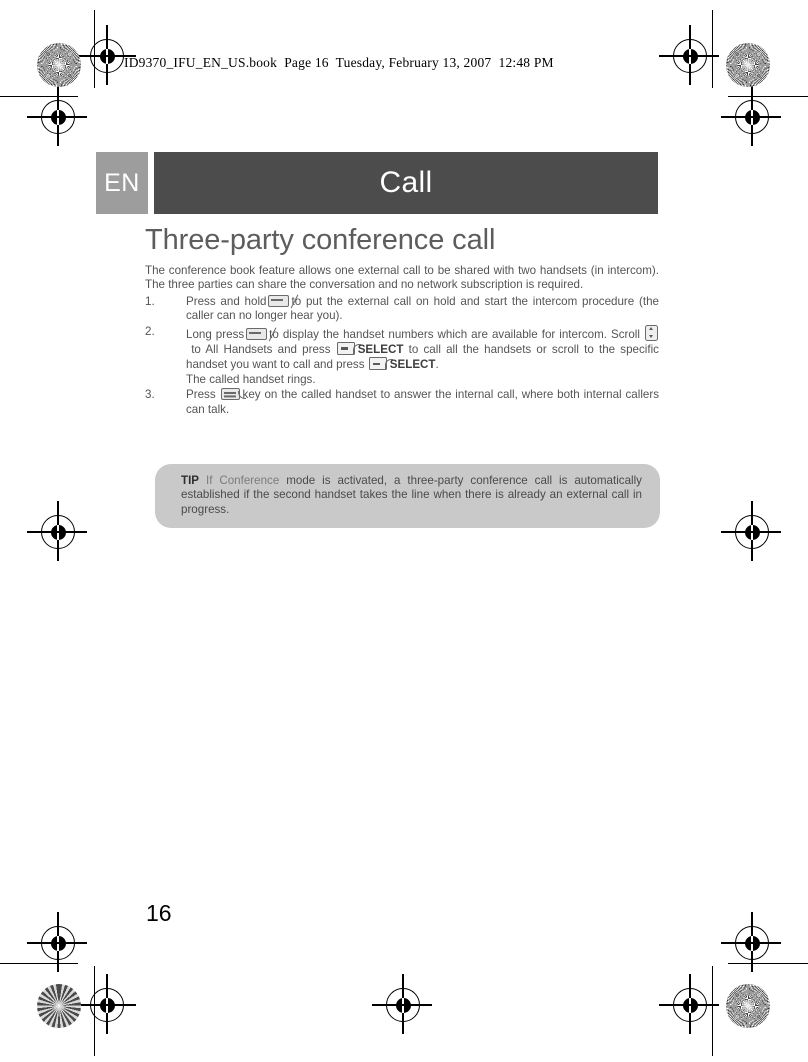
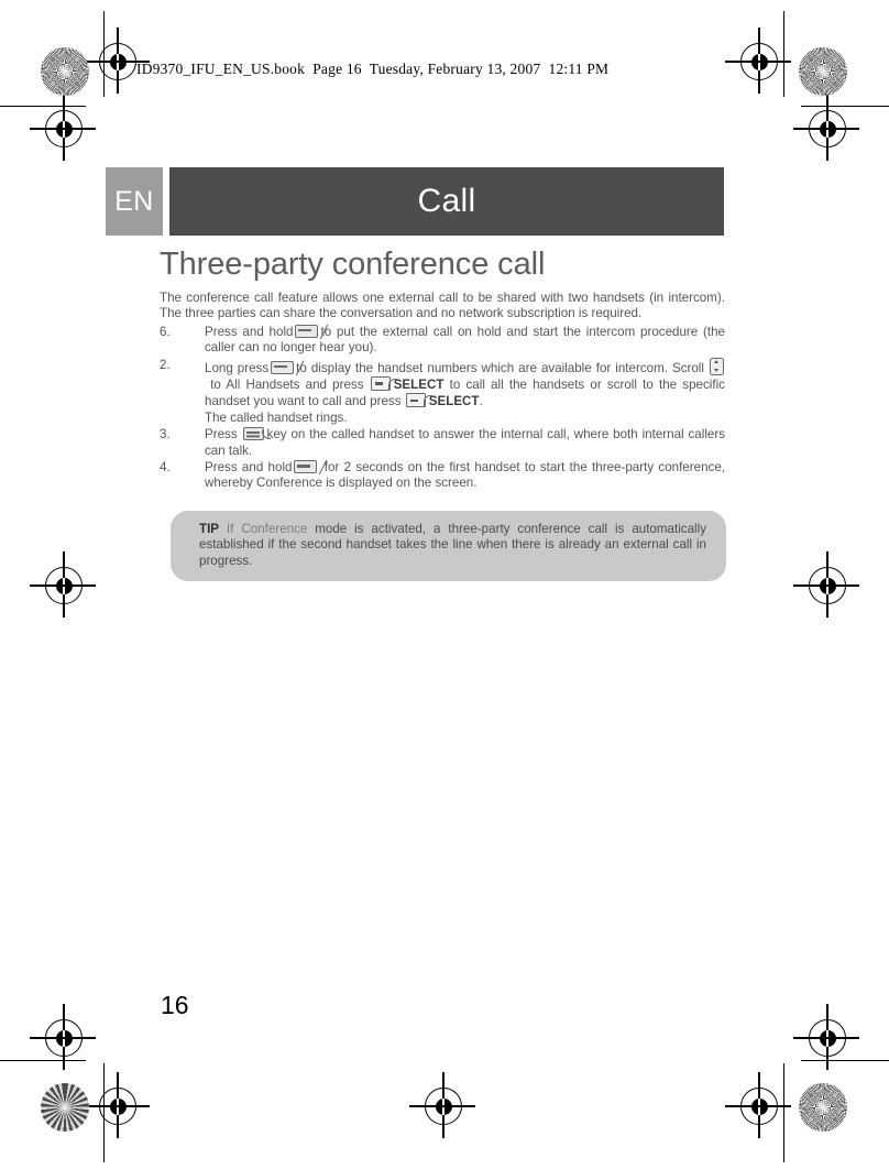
- ID9370_IFU_EN_US.book Page 16 Tuesday, February 13, 2007 12:48 PM
+ ID9370_IFU_EN_US.book Page 16 Tuesday, February 13, 2007 12:11 PM
  EN
  Call
  Three-party conference call
- The conference book feature allows one external call to be shared with two handsets (in intercom). The three parties can share the conversation and no network subscription is required.
+ The conference call feature allows one external call to be shared with two handsets (in intercom). The three parties can share the conversation and no network subscription is required.
- 1.
+ 6.
  Press and hold o put the external call on hold and start the intercom procedure (the caller can no longer hear you).
  2.
  Long press o display the handset numbers which are available for intercom. Scroll to All Handsets and press SELECT to call all the handsets or scroll to the specific handset you want to call and press SELECT.
  The called handset rings.
  3.
  Press ey on the called handset to answer the internal call, where both internal callers can talk.
+ 4.
+ Press and hold for 2 seconds on the first handset to start the three-party conference, whereby Conference is displayed on the screen.
  TIP If Conference mode is activated, a three-party conference call is automatically established if the second handset takes the line when there is already an external call in progress.
  16
